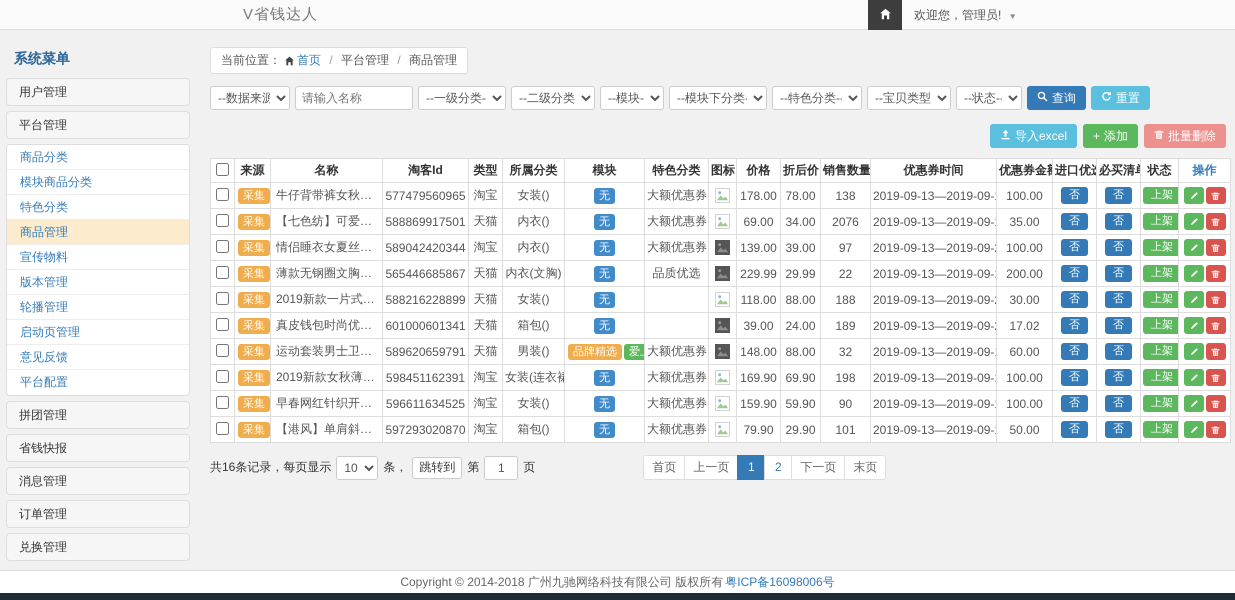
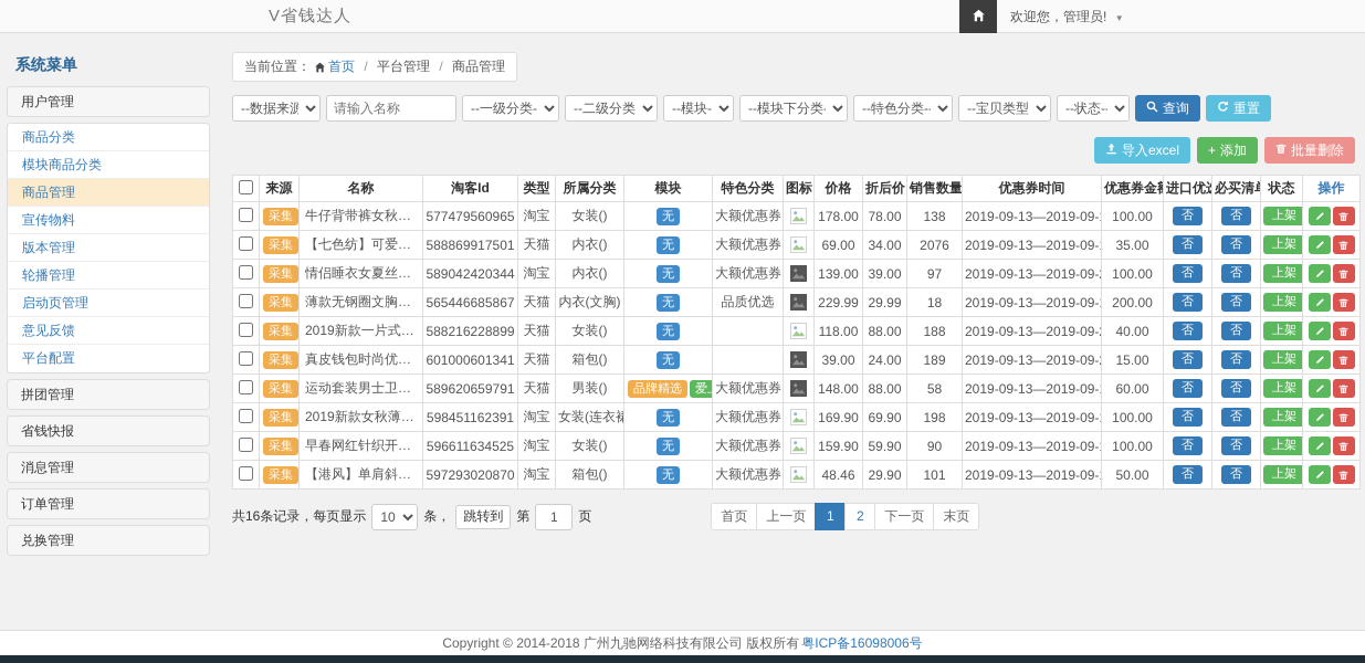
  V省钱达人
  欢迎您，管理员! ▼
  系统菜单
  用户管理
- 平台管理
  商品分类
  模块商品分类
- 特色分类
  商品管理
  宣传物料
  版本管理
  轮播管理
  启动页管理
  意见反馈
  平台配置
  拼团管理
  省钱快报
  消息管理
  订单管理
  兑换管理
  当前位置： 首页 / 平台管理 / 商品管理
  --数据来源
  请输入名称
  --一级分类-
  --二级分类
  --模块-
  --模块下分类-
  --特色分类--
  --宝贝类型
  --状态--
  查询
  重置
  导入excel
  +
  添加
  批量删除
  	来源	名称	淘客Id	类型	所属分类	模块	特色分类	图标	价格	折后价	销售数量	优惠券时间	优惠券金	进口优	必买清	状态	操作
  	采集	牛仔背带裤女秋装减	577479560965	淘宝	女装()	无	大额优惠券		178.00	78.00	138	2019-09-13—2019-09-	100.00	否	否	上架
  	采集	【七色纺】可爱纯棉	588869917501	天猫	内衣()	无	大额优惠券		69.00	34.00	2076	2019-09-13—2019-09-	35.00	否	否	上架
  	采集	情侣睡衣女夏丝绸男	589042420344	淘宝	内衣()	无	大额优惠券		139.00	39.00	97	2019-09-13—2019-09-	100.00	否	否	上架
- 	采集	薄款无钢圈文胸聚拢	565446685867	天猫	内衣(文胸)	无	品质优选		229.99	29.99	22	2019-09-13—2019-09-	200.00	否	否	上架
+ 	采集	薄款无钢圈文胸聚拢	565446685867	天猫	内衣(文胸)	无	品质优选		229.99	29.99	18	2019-09-13—2019-09-	200.00	否	否	上架
- 	采集	2019新款一片式系..	588216228899	天猫	女装()	无			118.00	88.00	188	2019-09-13—2019-09-	30.00	否	否	上架
+ 	采集	2019新款一片式系..	588216228899	天猫	女装()	无			118.00	88.00	188	2019-09-13—2019-09-	40.00	否	否	上架
- 	采集	真皮钱包时尚优雅女	601000601341	天猫	箱包()	无			39.00	24.00	189	2019-09-13—2019-09-	17.02	否	否	上架
+ 	采集	真皮钱包时尚优雅女	601000601341	天猫	箱包()	无			39.00	24.00	189	2019-09-13—2019-09-	15.00	否	否	上架
- 	采集	运动套装男士卫衣初	589620659791	天猫	男装()	品牌精选 爱	大额优惠券		148.00	88.00	32	2019-09-13—2019-09-	60.00	否	否	上架
+ 	采集	运动套装男士卫衣初	589620659791	天猫	男装()	品牌精选 爱	大额优惠券		148.00	88.00	58	2019-09-13—2019-09-	60.00	否	否	上架
  	采集	2019新款女秋薄款..	598451162391	淘宝	女装(连衣裙	无	大额优惠券		169.90	69.90	198	2019-09-13—2019-09-	100.00	否	否	上架
  	采集	早春网红针织开衫女	596611634525	淘宝	女装()	无	大额优惠券		159.90	59.90	90	2019-09-13—2019-09-	100.00	否	否	上架
- 	采集	【港风】单肩斜挎链	597293020870	淘宝	箱包()	无	大额优惠券		79.90	29.90	101	2019-09-13—2019-09-	50.00	否	否	上架
+ 	采集	【港风】单肩斜挎链	597293020870	淘宝	箱包()	无	大额优惠券		48.46	29.90	101	2019-09-13—2019-09-	50.00	否	否	上架
  共16条记录，每页显示
  10
  条，
  跳转到
  第
  1
  页
  首页
  上一页
  1
  2
  下一页
  末页
  Copyright © 2014-2018 广州九驰网络科技有限公司 版权所有 粤ICP备16098006号
